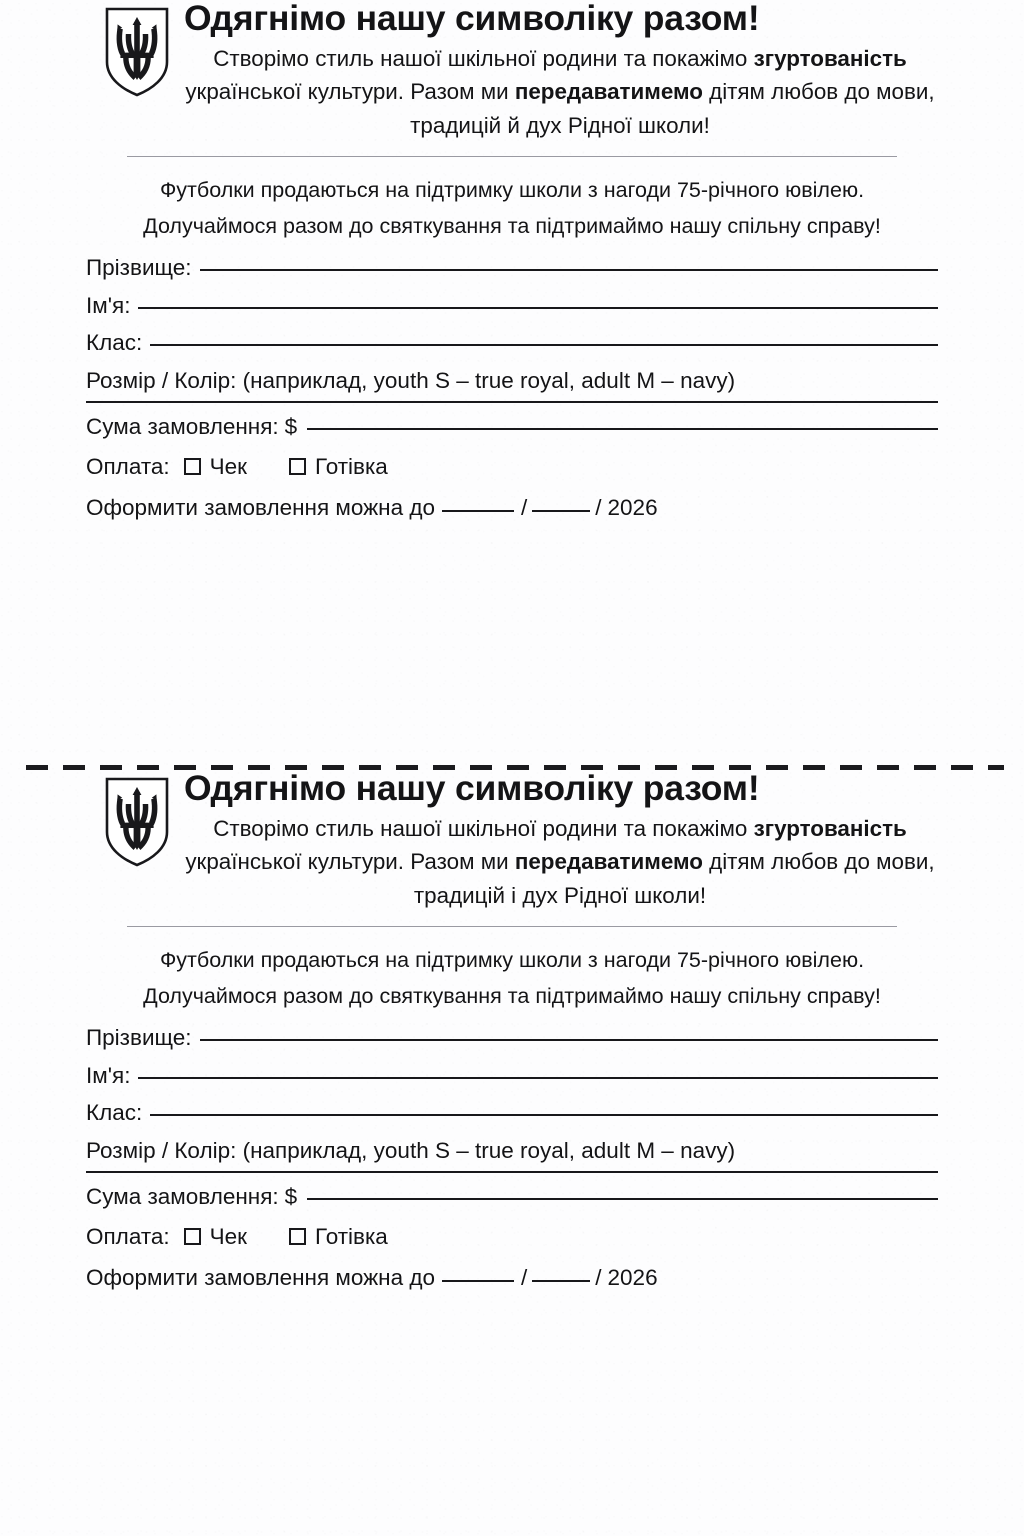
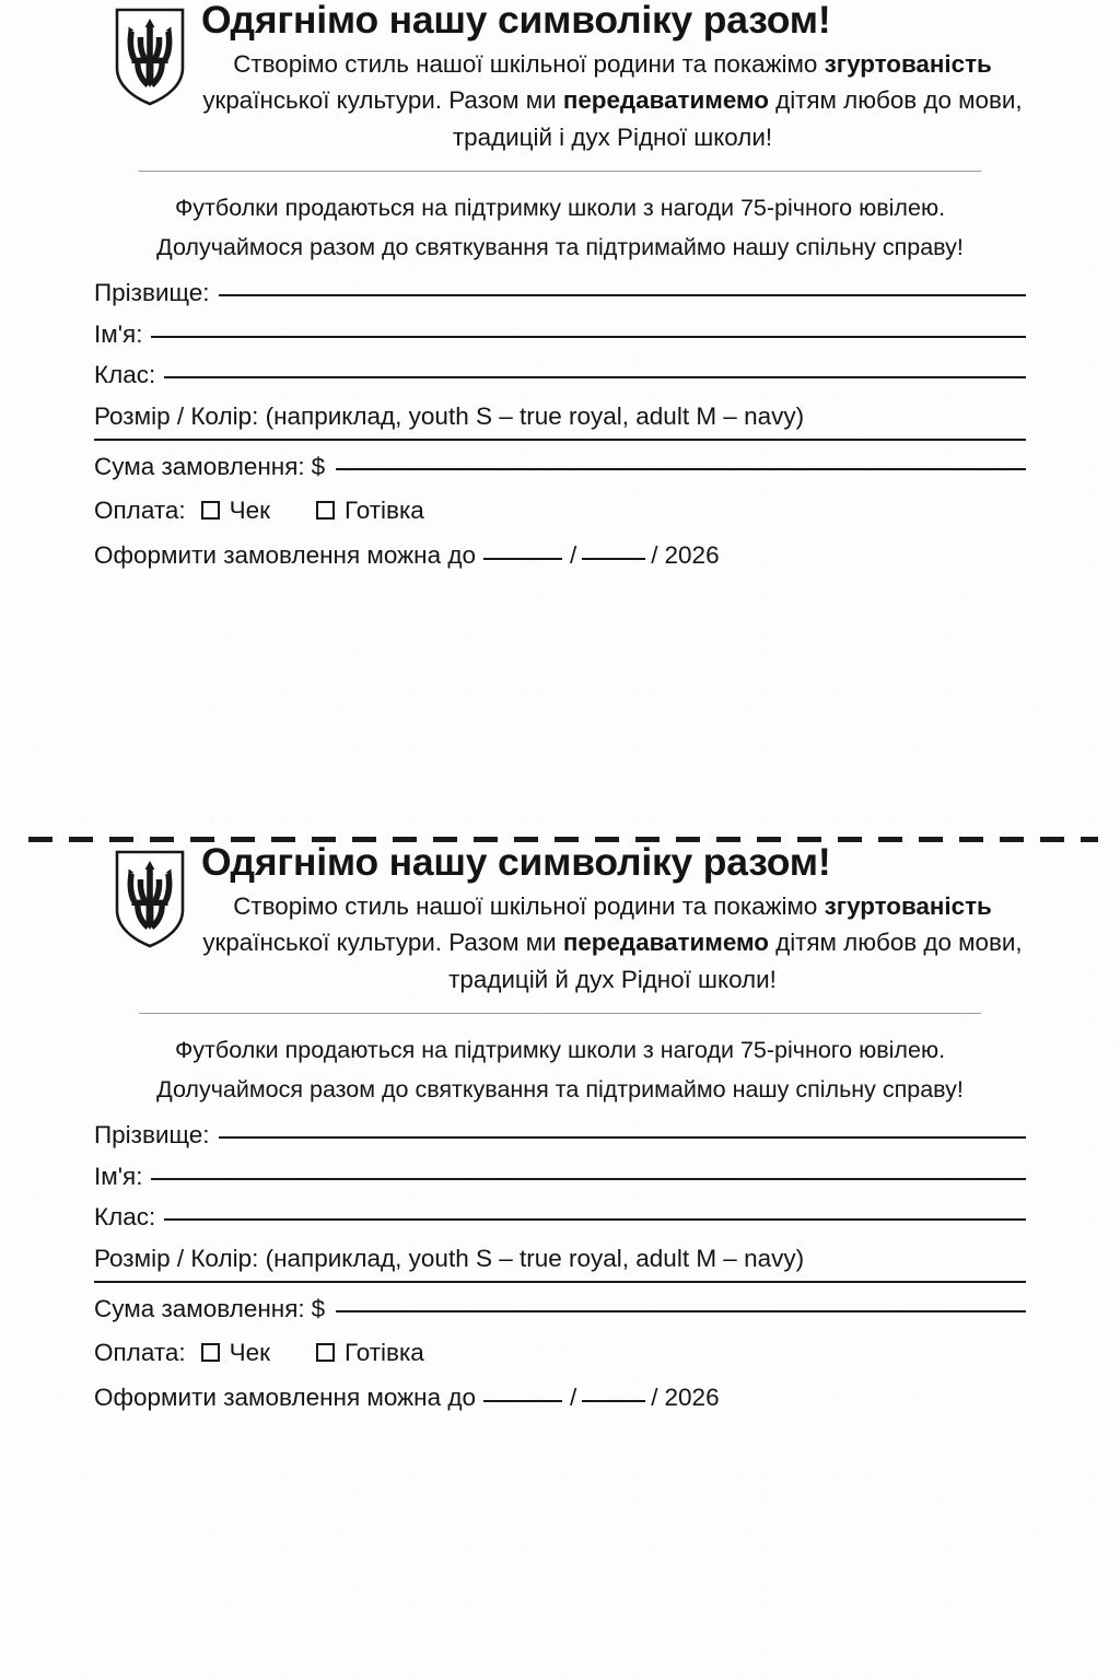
  Одягнімо нашу символіку разом!
- Створімо стиль нашої шкільної родини та покажімо згуртованість української культури. Разом ми передаватимемо дітям любов до мови, традицій й дух Рідної школи!
+ Створімо стиль нашої шкільної родини та покажімо згуртованість української культури. Разом ми передаватимемо дітям любов до мови, традицій і дух Рідної школи!
  Футболки продаються на підтримку школи з нагоди 75-річного ювілею.
  Долучаймося разом до святкування та підтримаймо нашу спільну справу!
  Прізвище:
  Ім'я:
  Клас:
  Розмір / Колір: (наприклад, youth S – true royal, adult M – navy)
  Сума замовлення:
  $
  Оплата:
  Чек
  Готівка
  Оформити замовлення можна до
  /
  /
  2026
  Одягнімо нашу символіку разом!
- Створімо стиль нашої шкільної родини та покажімо згуртованість української культури. Разом ми передаватимемо дітям любов до мови, традицій і дух Рідної школи!
+ Створімо стиль нашої шкільної родини та покажімо згуртованість української культури. Разом ми передаватимемо дітям любов до мови, традицій й дух Рідної школи!
  Футболки продаються на підтримку школи з нагоди 75-річного ювілею.
  Долучаймося разом до святкування та підтримаймо нашу спільну справу!
  Прізвище:
  Ім'я:
  Клас:
  Розмір / Колір: (наприклад, youth S – true royal, adult M – navy)
  Сума замовлення:
  $
  Оплата:
  Чек
  Готівка
  Оформити замовлення можна до
  /
  /
  2026
